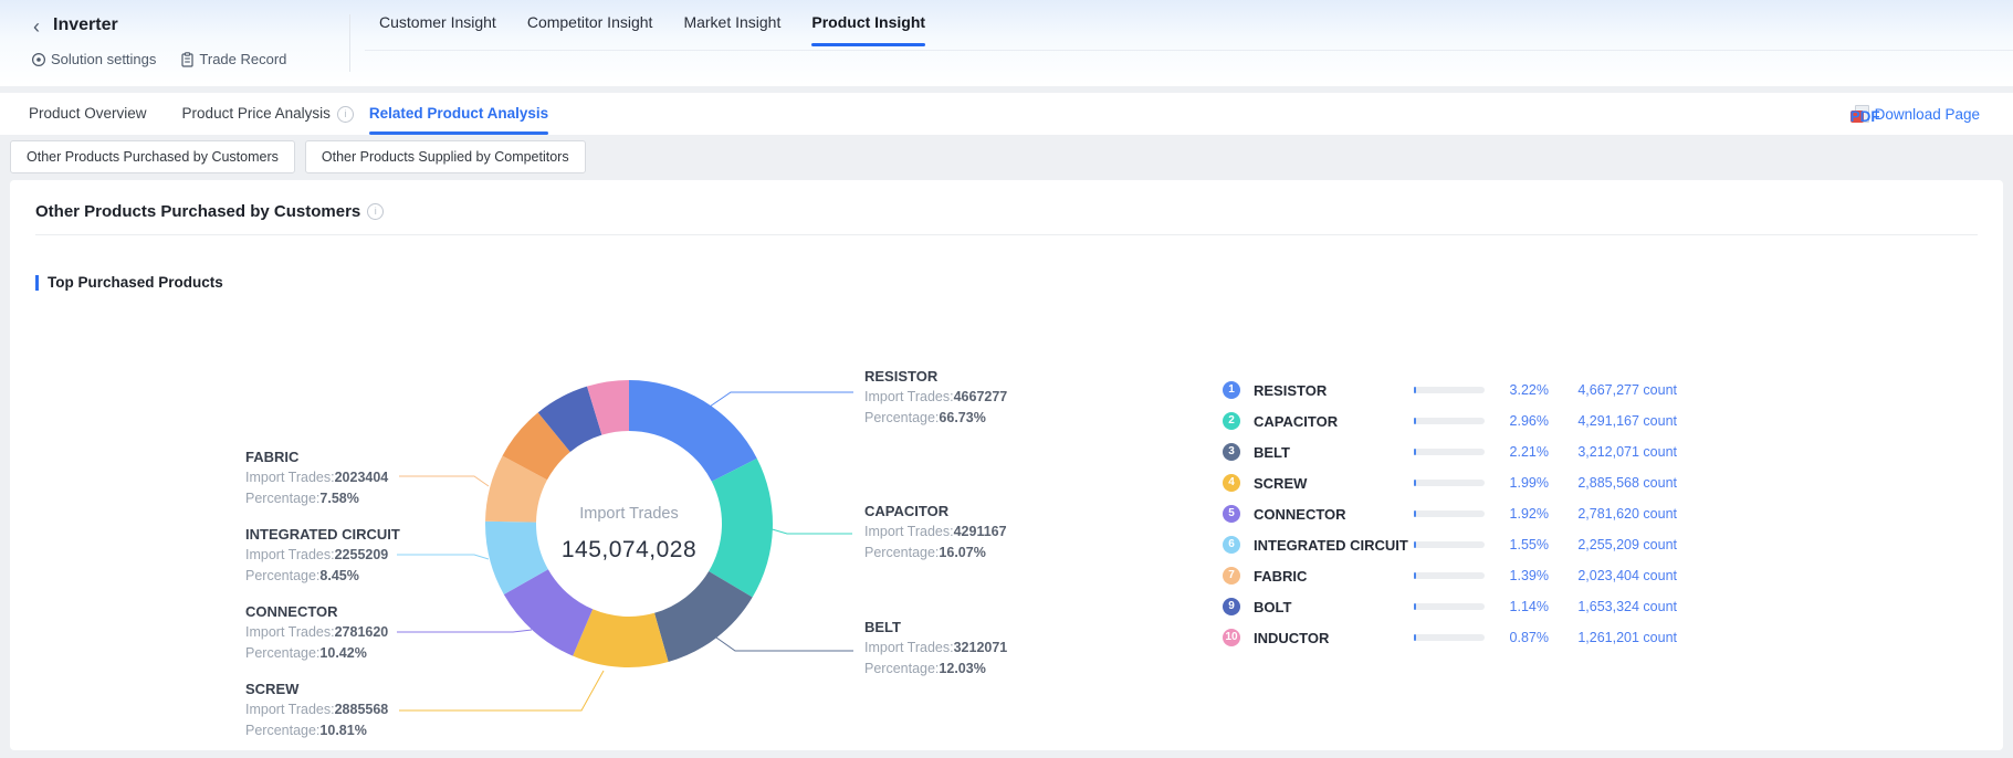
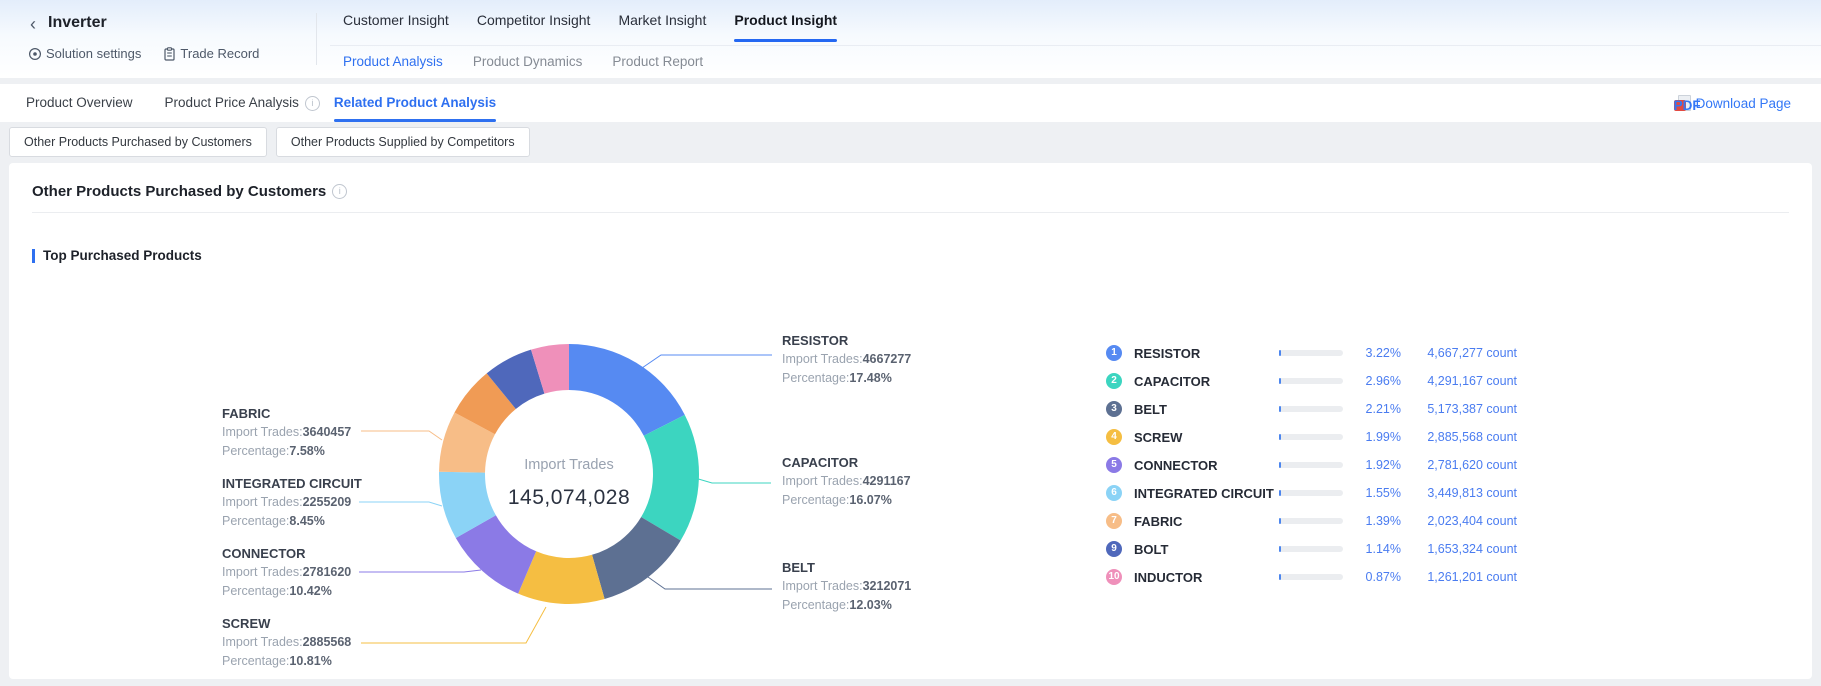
  ‹
  Inverter
  Solution settings
  Trade Record
  Customer Insight
  Competitor Insight
  Market Insight
  Product Insight
+ Product Analysis
+ Product Dynamics
+ Product Report
  Product Overview
  Product Price Analysis
  i
  Related Product Analysis
  PDF
  Download Page
  Other Products Purchased by Customers
  Other Products Supplied by Competitors
  Other Products Purchased by Customers
  i
  Top Purchased Products
  Import Trades
  145,074,028
  FABRIC
- Import Trades:2023404
+ Import Trades:3640457
  Percentage:7.58%
  INTEGRATED CIRCUIT
  Import Trades:2255209
  Percentage:8.45%
  CONNECTOR
  Import Trades:2781620
  Percentage:10.42%
  SCREW
  Import Trades:2885568
  Percentage:10.81%
  RESISTOR
  Import Trades:4667277
- Percentage:66.73%
+ Percentage:17.48%
  CAPACITOR
  Import Trades:4291167
  Percentage:16.07%
  BELT
  Import Trades:3212071
  Percentage:12.03%
  1
  RESISTOR
  3.22%
  4,667,277 count
  2
  CAPACITOR
  2.96%
  4,291,167 count
  3
  BELT
  2.21%
- 3,212,071 count
+ 5,173,387 count
  4
  SCREW
  1.99%
  2,885,568 count
  5
  CONNECTOR
  1.92%
  2,781,620 count
  6
  INTEGRATED CIRCUIT
  1.55%
- 2,255,209 count
+ 3,449,813 count
  7
  FABRIC
  1.39%
  2,023,404 count
  9
  BOLT
  1.14%
  1,653,324 count
  10
  INDUCTOR
  0.87%
  1,261,201 count
